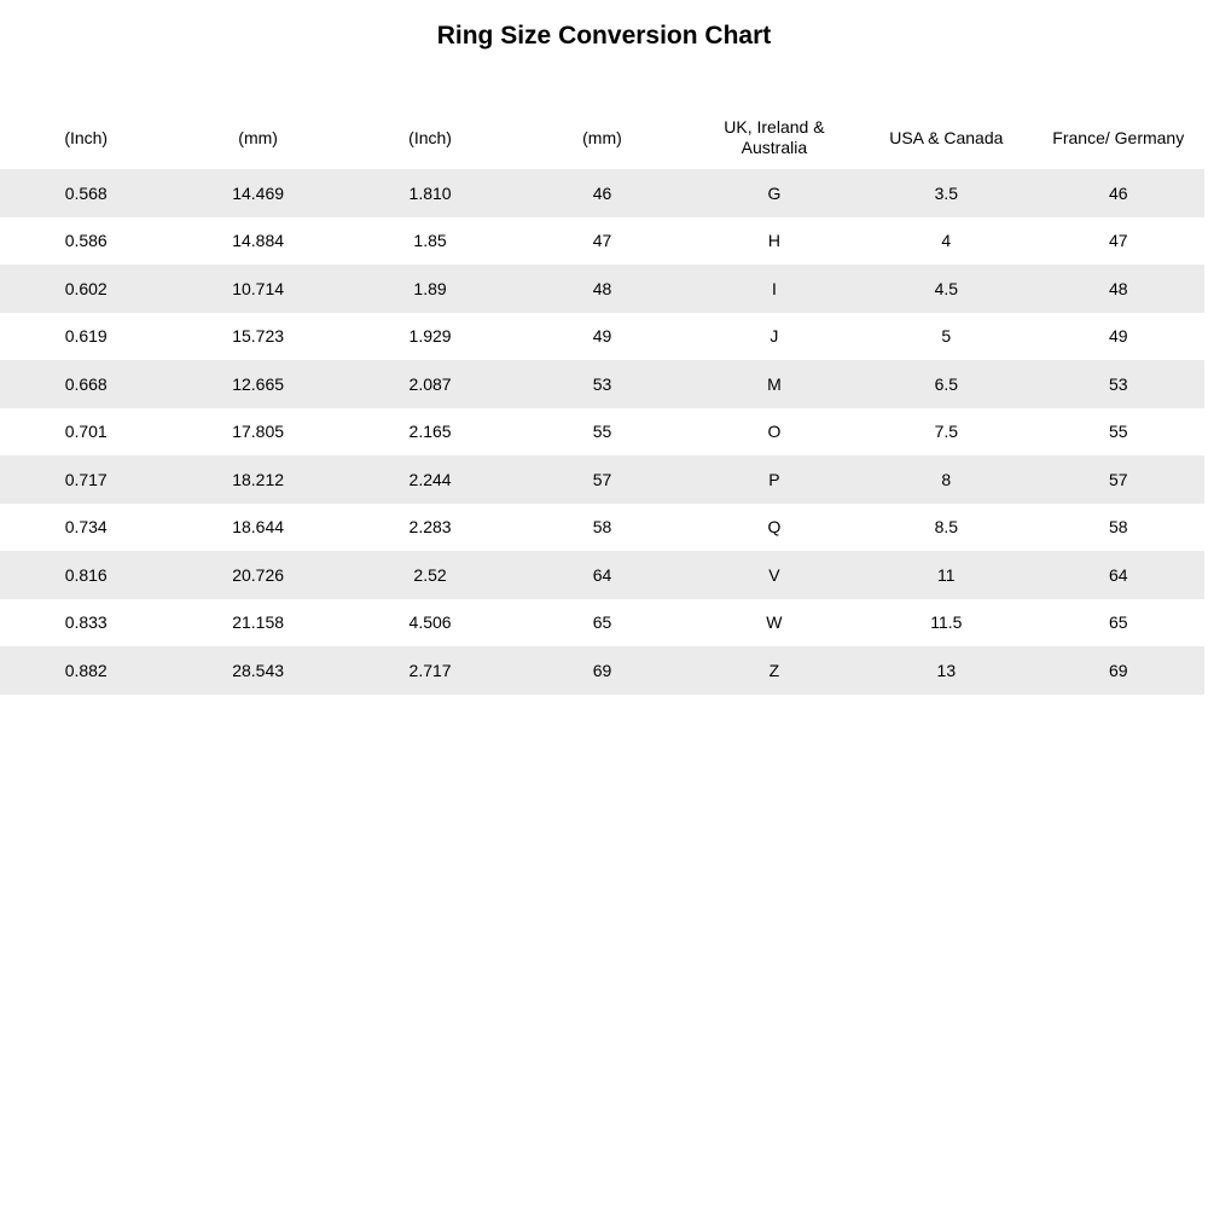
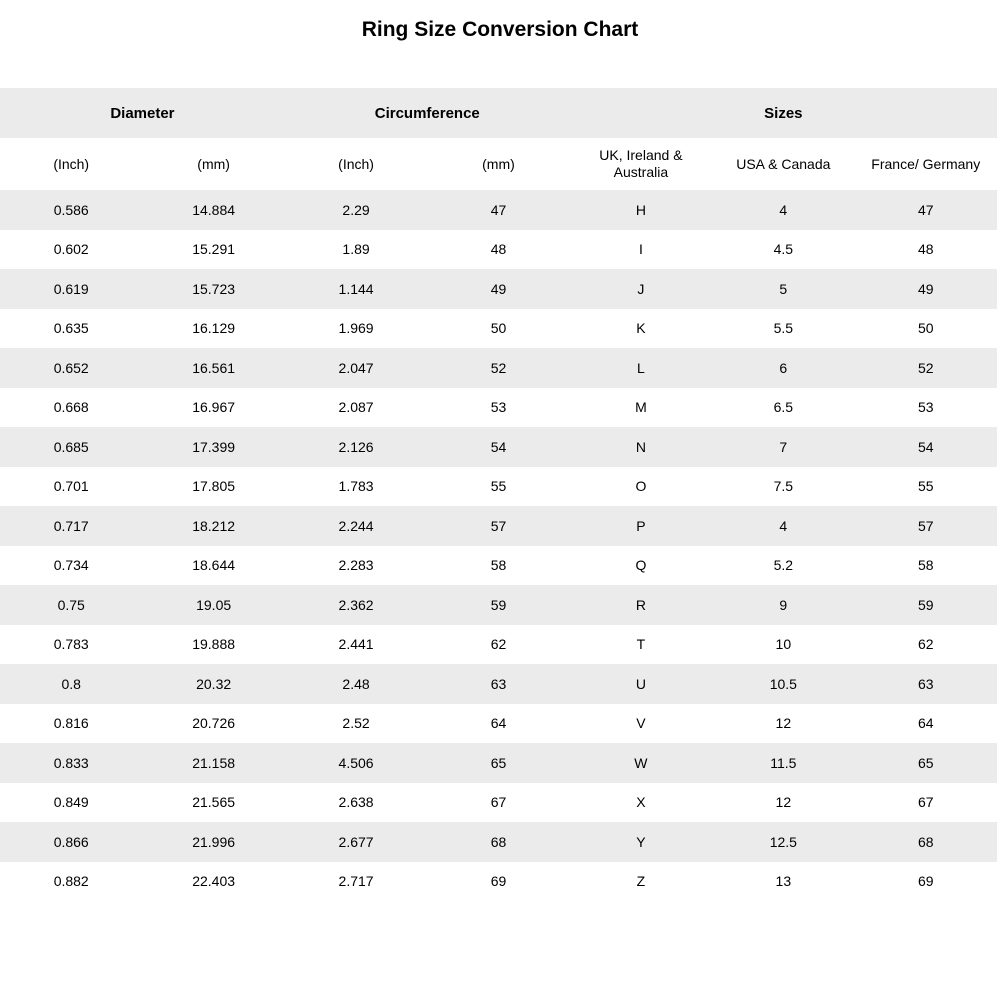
  Ring Size Conversion Chart
+ Diameter	Circumference	Sizes
  (Inch)	(mm)	(Inch)	(mm)	UK, Ireland & Australia	USA & Canada	France/ Germany
- 0.568	14.469	1.810	46	G	3.5	46
- 0.586	14.884	1.85	47	H	4	47
+ 0.586	14.884	2.29	47	H	4	47
- 0.602	10.714	1.89	48	I	4.5	48
+ 0.602	15.291	1.89	48	I	4.5	48
- 0.619	15.723	1.929	49	J	5	49
+ 0.619	15.723	1.144	49	J	5	49
+ 0.635	16.129	1.969	50	K	5.5	50
+ 0.652	16.561	2.047	52	L	6	52
- 0.668	12.665	2.087	53	M	6.5	53
+ 0.668	16.967	2.087	53	M	6.5	53
+ 0.685	17.399	2.126	54	N	7	54
- 0.701	17.805	2.165	55	O	7.5	55
+ 0.701	17.805	1.783	55	O	7.5	55
- 0.717	18.212	2.244	57	P	8	57
+ 0.717	18.212	2.244	57	P	4	57
- 0.734	18.644	2.283	58	Q	8.5	58
+ 0.734	18.644	2.283	58	Q	5.2	58
+ 0.75	19.05	2.362	59	R	9	59
+ 0.783	19.888	2.441	62	T	10	62
+ 0.8	20.32	2.48	63	U	10.5	63
- 0.816	20.726	2.52	64	V	11	64
+ 0.816	20.726	2.52	64	V	12	64
  0.833	21.158	4.506	65	W	11.5	65
+ 0.849	21.565	2.638	67	X	12	67
+ 0.866	21.996	2.677	68	Y	12.5	68
- 0.882	28.543	2.717	69	Z	13	69
+ 0.882	22.403	2.717	69	Z	13	69
